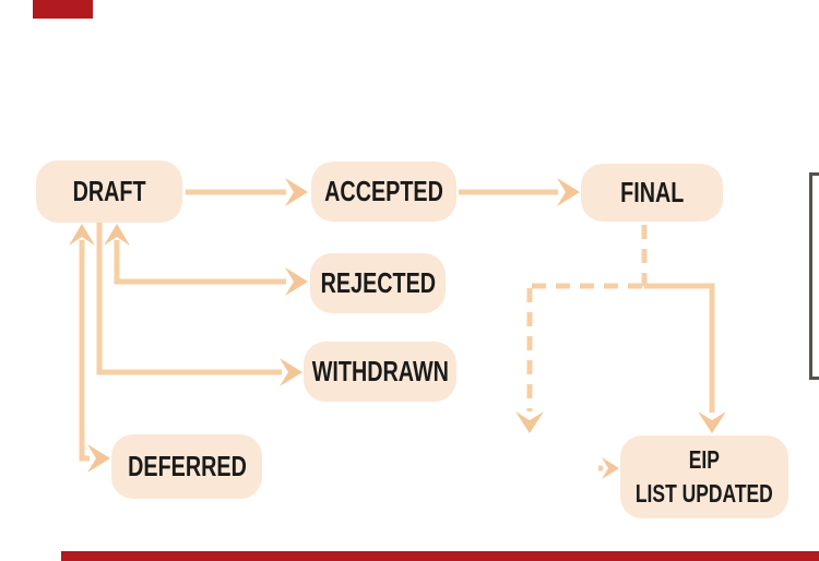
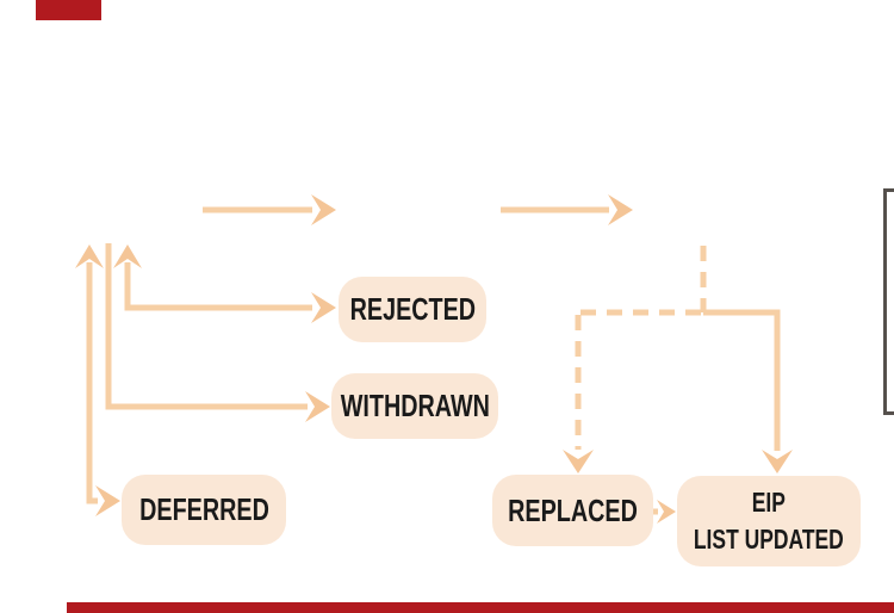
- DRAFT
- ACCEPTED
- FINAL
  REJECTED
  WITHDRAWN
  DEFERRED
+ REPLACED
  EIP
  LIST UPDATED
